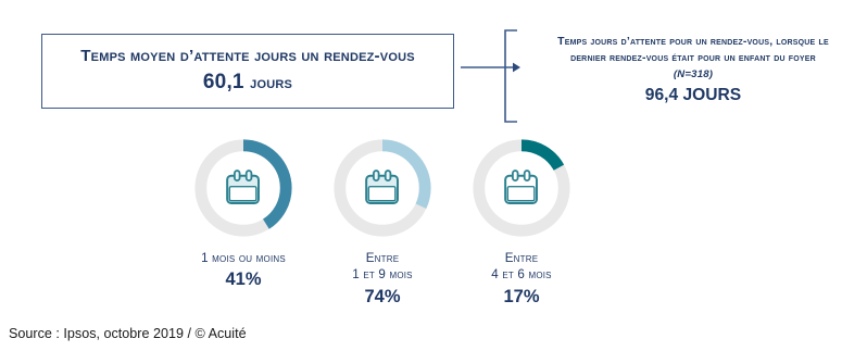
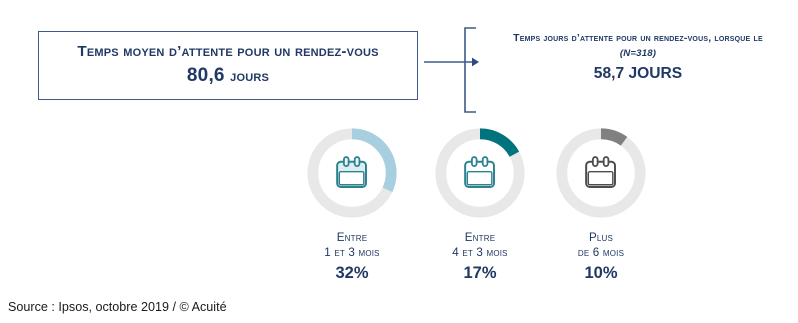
- Temps moyen d’attente jours un rendez-vous
+ Temps moyen d’attente pour un rendez-vous
- 60,1 jours
+ 80,6 jours
  Temps jours d’attente pour un rendez-vous, lorsque le
- dernier rendez-vous était pour un enfant du foyer
  (N=318)
- 96,4 JOURS
+ 58,7 JOURS
- 1 mois ou moins
- 41%
  Entre
- 1 et 9 mois
+ 1 et 3 mois
- 74%
+ 32%
  Entre
- 4 et 6 mois
+ 4 et 3 mois
  17%
+ Plus
+ de 6 mois
+ 10%
  Source : Ipsos, octobre 2019 / © Acuité
